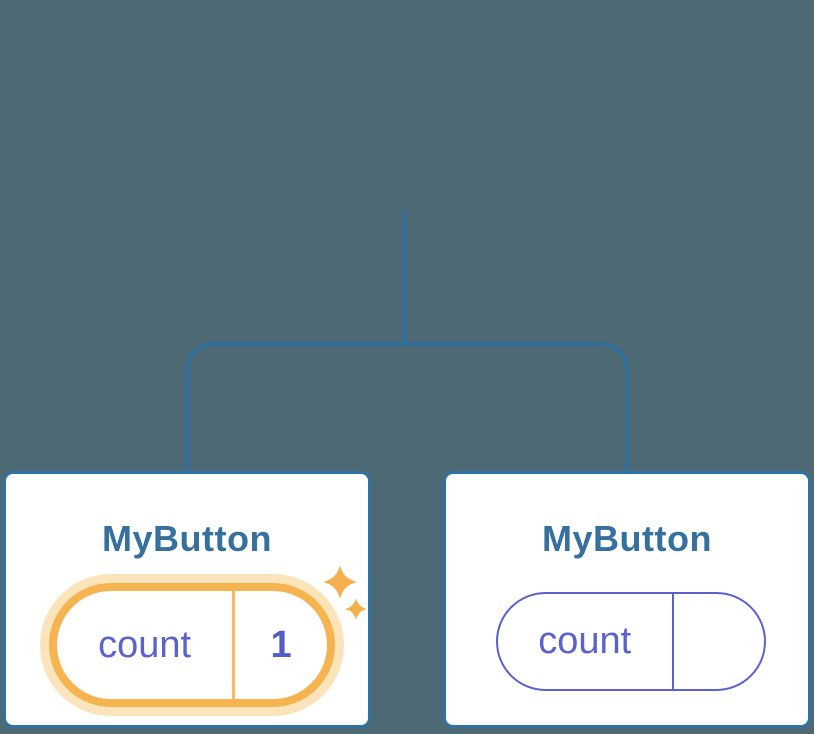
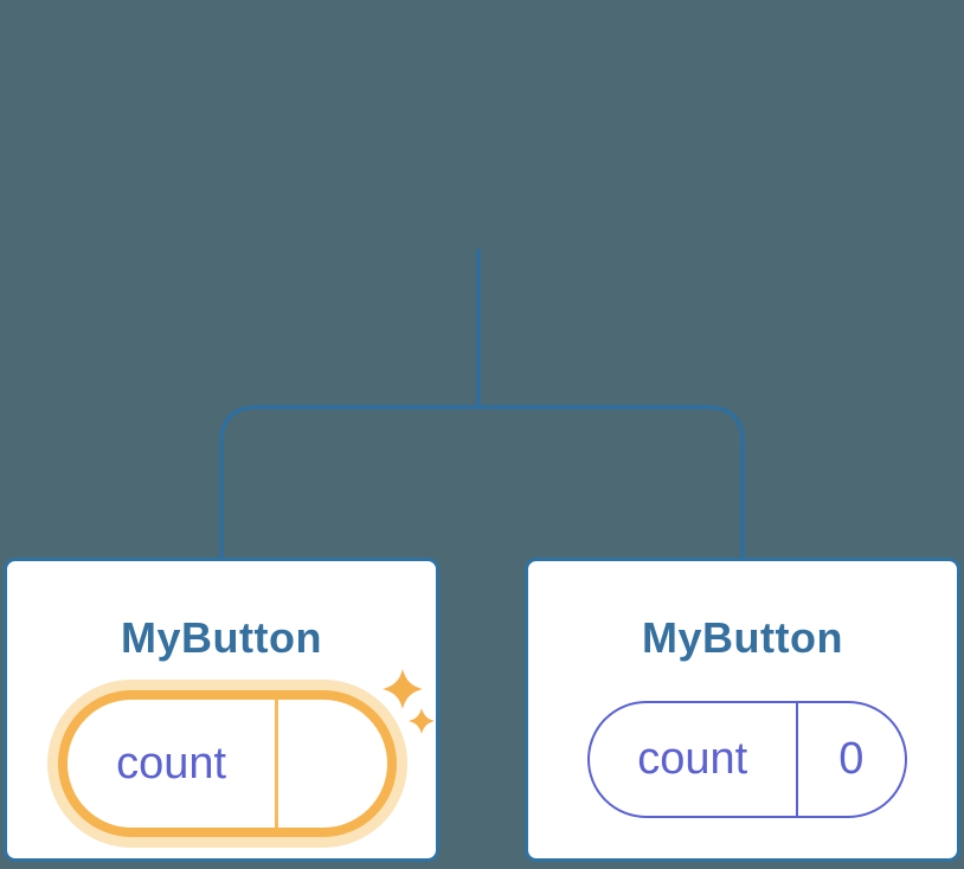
  MyButton
  count
- 1
  MyButton
  count
+ 0
